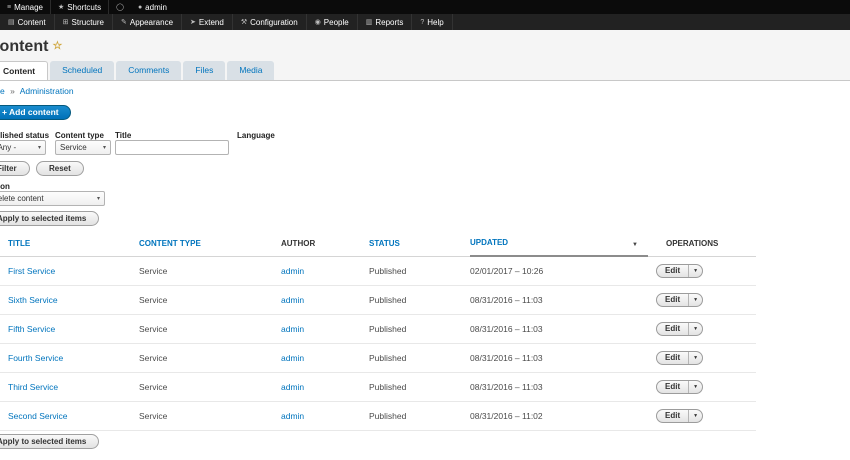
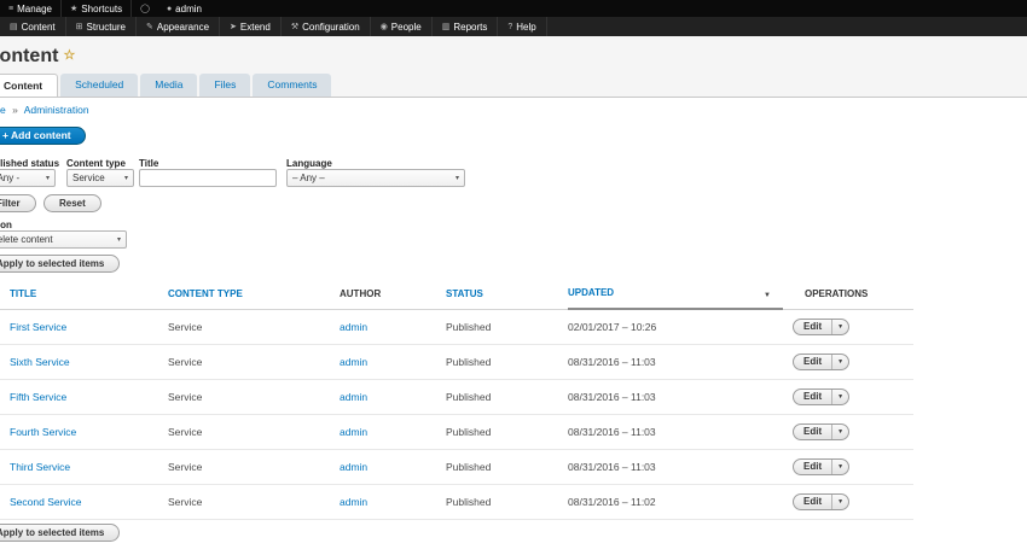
  Manage
  Shortcuts
  admin
  Content
  Structure
  Appearance
  Extend
  Configuration
  People
  Reports
  Help
  ontent ☆
  Content
  Scheduled
- Comments
+ Media
  Files
- Media
+ Comments
  e » Administration
  + Add content
  lished status
  Content type
  Title
  Language
  Any -
  Service
+ – Any –
  ilter
  Reset
  elete content
  pply to selected items
  TITLE	CONTENT TYPE	AUTHOR	STATUS	UPDATED	OPERATIONS
  First Service	Service	admin	Published	02/01/2017 – 10:26	Edit
  Sixth Service	Service	admin	Published	08/31/2016 – 11:03	Edit
  Fifth Service	Service	admin	Published	08/31/2016 – 11:03	Edit
  Fourth Service	Service	admin	Published	08/31/2016 – 11:03	Edit
  Third Service	Service	admin	Published	08/31/2016 – 11:03	Edit
  Second Service	Service	admin	Published	08/31/2016 – 11:02	Edit
  pply to selected items
